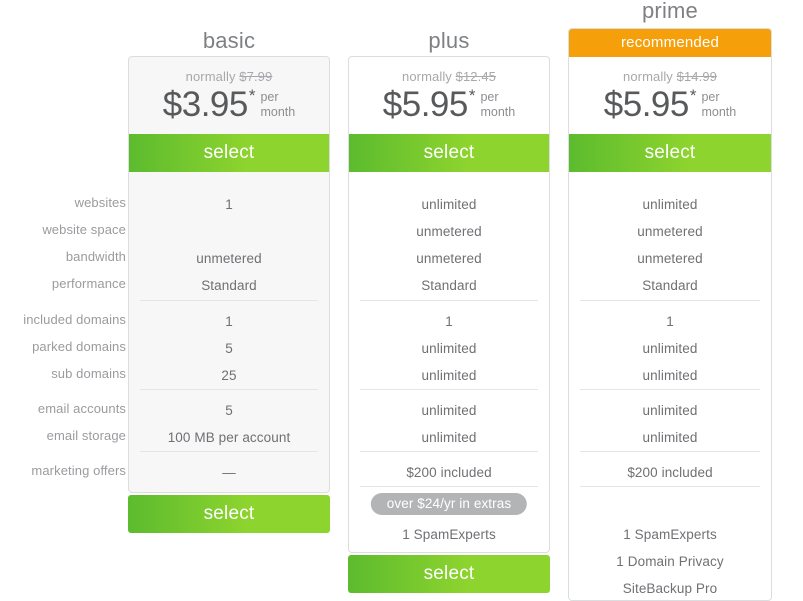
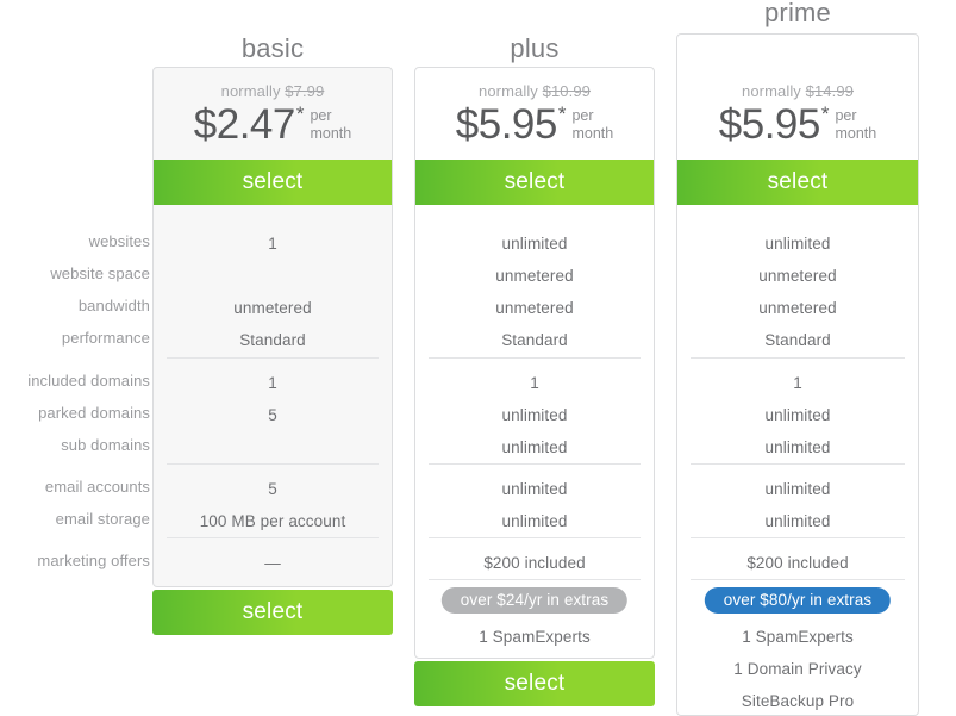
  websites
  website space
  bandwidth
  performance
  included domains
  parked domains
  sub domains
  email accounts
  email storage
  marketing offers
  basic
  normally $7.99
- $3.95
+ $2.47
  *
  per
  month
  select
  1
  unmetered
  Standard
  1
  5
- 25
  5
  100 MB per account
  —
  select
  plus
- normally $12.45
+ normally $10.99
  $5.95
  *
  per
  month
  select
  unlimited
  unmetered
  unmetered
  Standard
  1
  unlimited
  unlimited
  unlimited
  unlimited
  $200 included
  over $24/yr in extras
  1 SpamExperts
  select
  prime
- recommended
  normally $14.99
  $5.95
  *
  per
  month
  select
  unlimited
  unmetered
  unmetered
  Standard
  1
  unlimited
  unlimited
  unlimited
  unlimited
  $200 included
+ over $80/yr in extras
  1 SpamExperts
  1 Domain Privacy
  SiteBackup Pro
